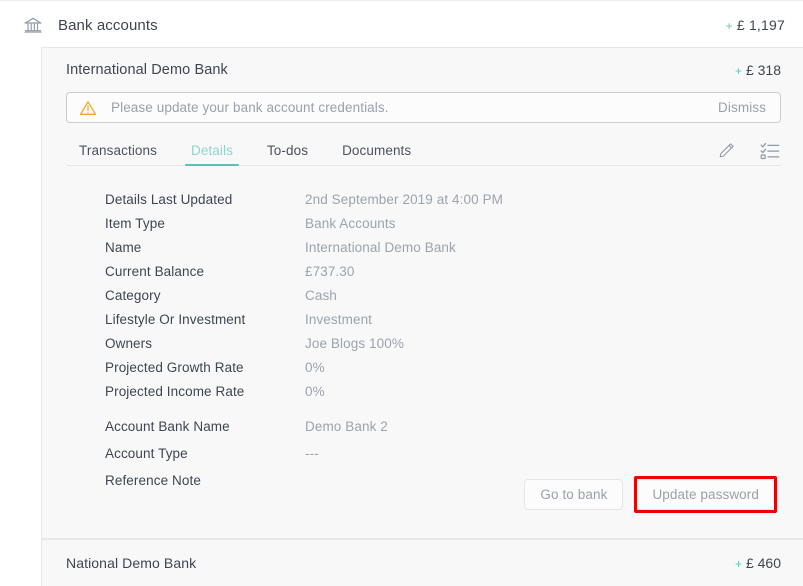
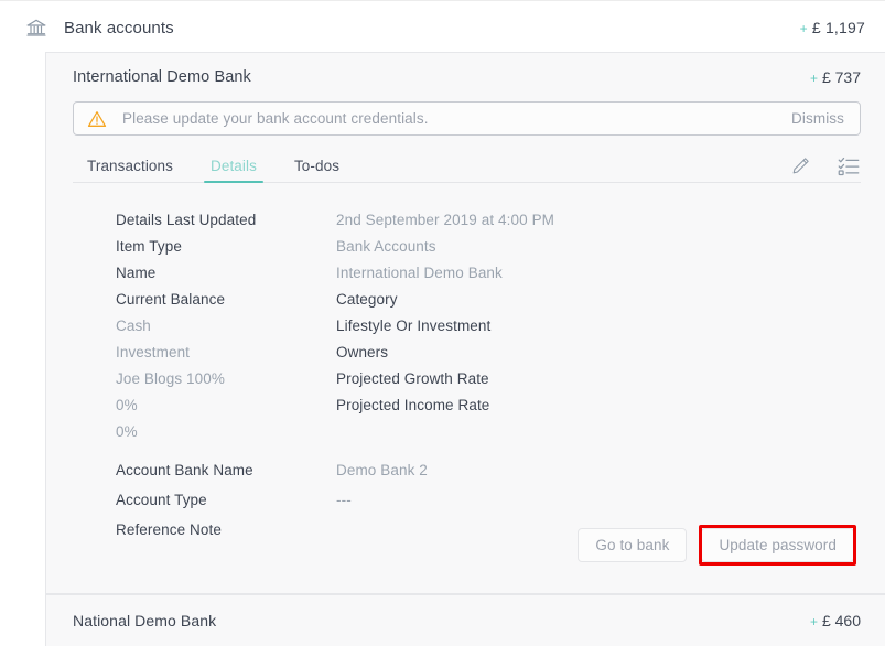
  Bank accounts
  +
  £ 1,197
  International Demo Bank
  +
- £ 318
+ £ 737
  Please update your bank account credentials.
  Dismiss
  Transactions
  Details
  To-dos
- Documents
  Details Last Updated
  2nd September 2019 at 4:00 PM
  Item Type
  Bank Accounts
  Name
  International Demo Bank
  Current Balance
- £737.30
  Category
  Cash
  Lifestyle Or Investment
  Investment
  Owners
  Joe Blogs 100%
  Projected Growth Rate
  0%
  Projected Income Rate
  0%
  Account Bank Name
  Demo Bank 2
  Account Type
  ---
  Reference Note
  Go to bank
  Update password
  National Demo Bank
  +
  £ 460
